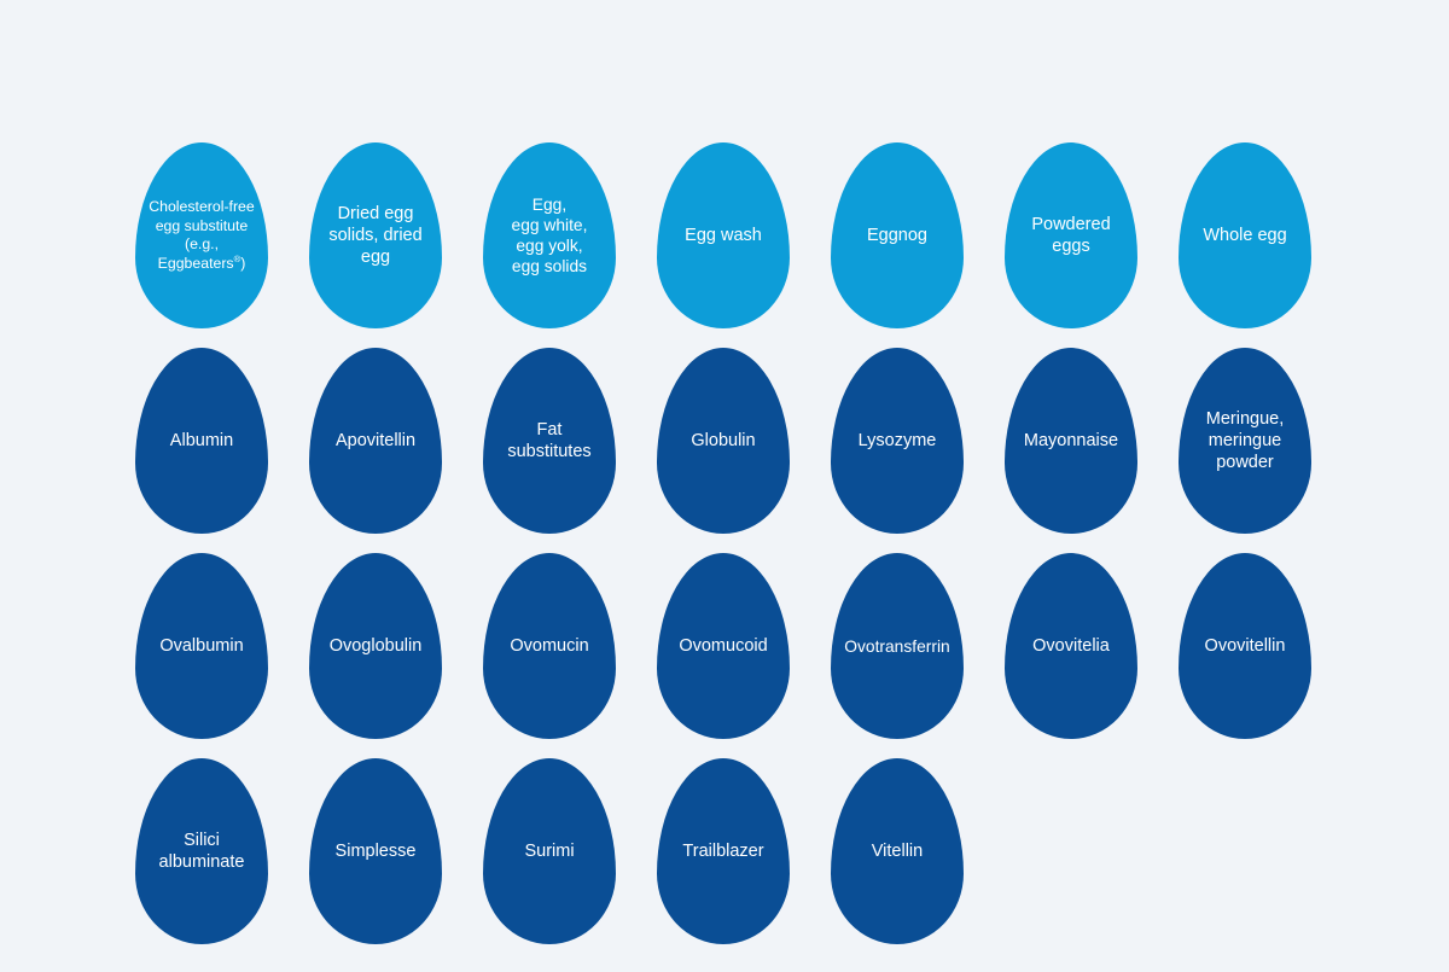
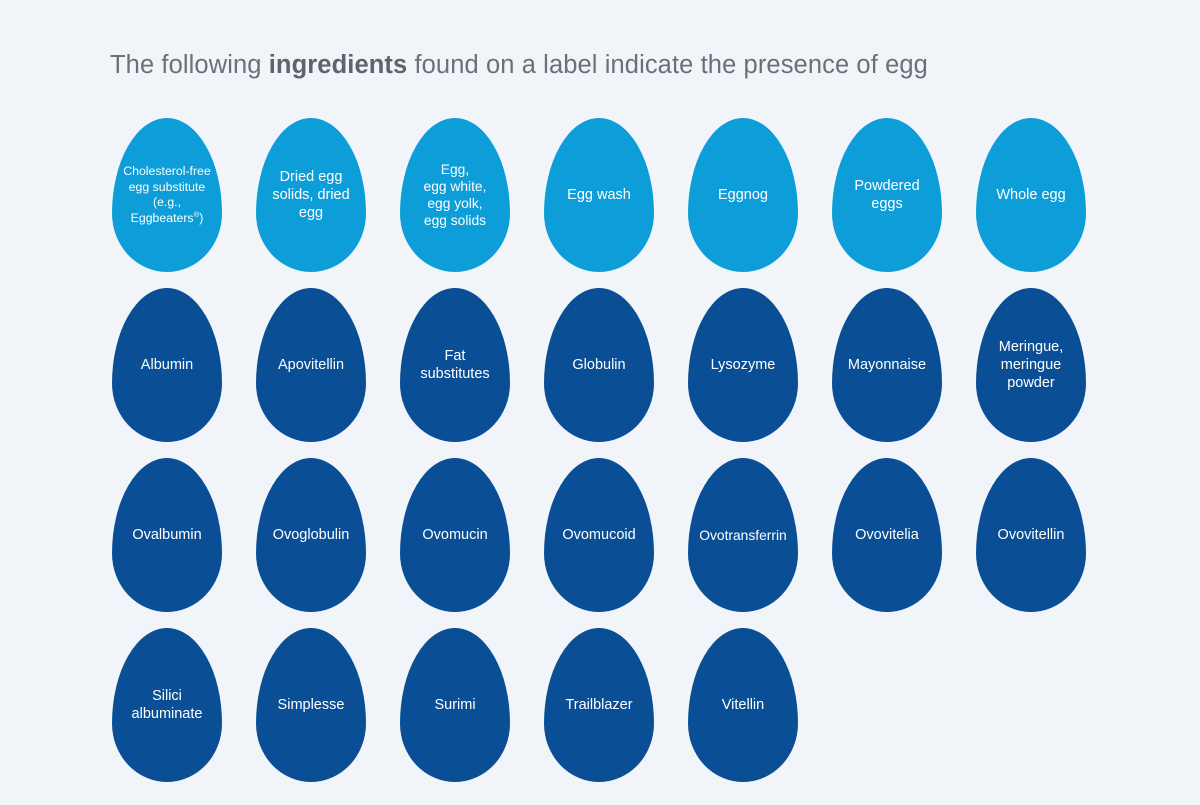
+ The following ingredients found on a label indicate the presence of egg
  Cholesterol-free
  egg substitute
  (e.g.,
  Eggbeaters®)
  Dried egg
  solids, dried
  egg
  Egg,
  egg white,
  egg yolk,
  egg solids
  Egg wash
  Eggnog
  Powdered
  eggs
  Whole egg
  Albumin
  Apovitellin
  Fat
  substitutes
  Globulin
  Lysozyme
  Mayonnaise
  Meringue,
  meringue
  powder
  Ovalbumin
  Ovoglobulin
  Ovomucin
  Ovomucoid
  Ovotransferrin
  Ovovitelia
  Ovovitellin
  Silici
  albuminate
  Simplesse
  Surimi
  Trailblazer
  Vitellin
